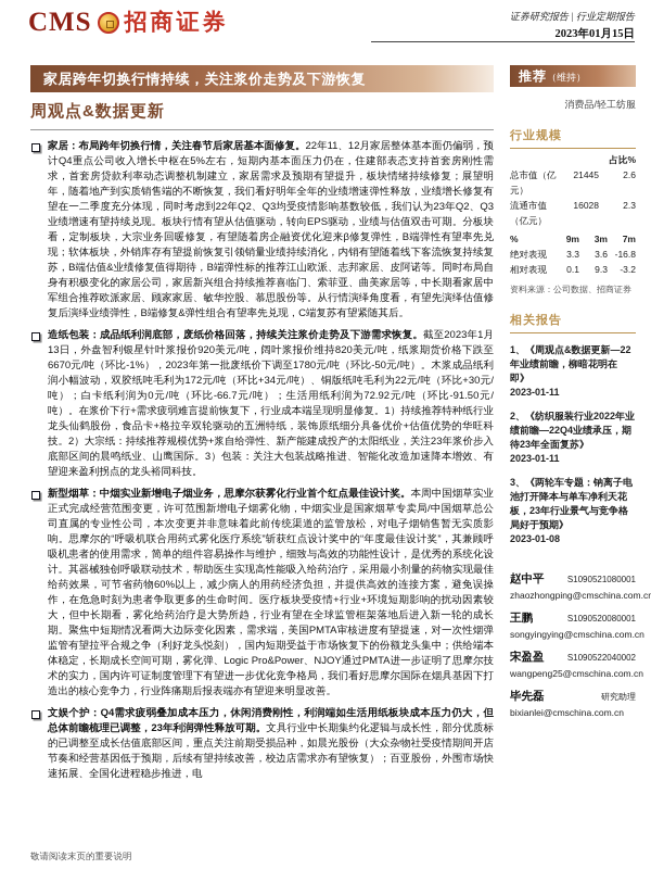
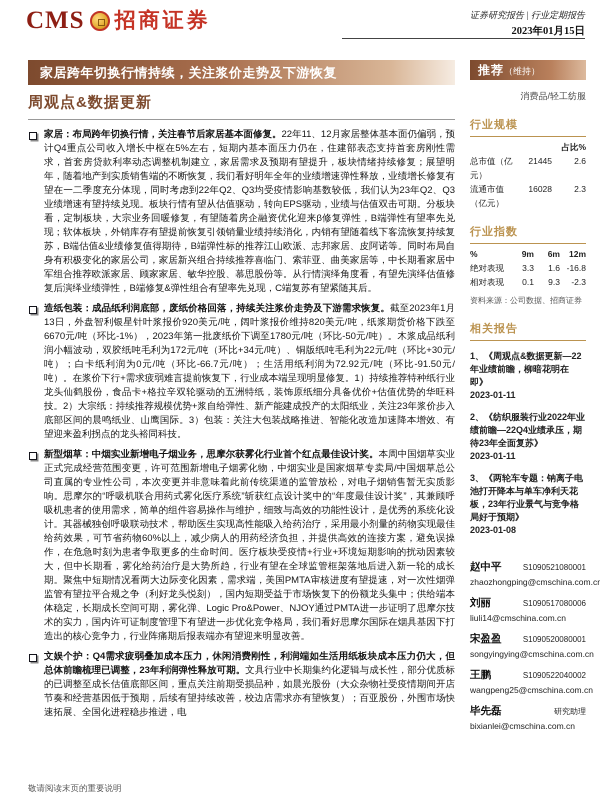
  CMS
  招商证券
  证券研究报告 | 行业定期报告
  2023年01月15日
  家居跨年切换行情持续，关注浆价走势及下游恢复
  周观点&数据更新
  家居：布局跨年切换行情，关注春节后家居基本面修复。22年11、12月家居整体基本面仍偏弱，预计Q4重点公司收入增长中枢在5%左右，短期内基本面压力仍在，住建部表态支持首套房刚性需求，首套房贷款利率动态调整机制建立，家居需求及预期有望提升，板块情绪持续修复；展望明年，随着地产到实质销售端的不断恢复，我们看好明年全年的业绩增速弹性释放，业绩增长修复有望在一二季度充分体现，同时考虑到22年Q2、Q3均受疫情影响基数较低，我们认为23年Q2、Q3业绩增速有望持续兑现。板块行情有望从估值驱动，转向EPS驱动，业绩与估值双击可期。分板块看，定制板块，大宗业务回暖修复，有望随着房企融资优化迎来β修复弹性，B端弹性有望率先兑现；软体板块，外销库存有望提前恢复引领销量业绩持续消化，内销有望随着线下客流恢复持续复苏，B端估值&业绩修复值得期待，B端弹性标的推荐江山欧派、志邦家居、皮阿诺等。同时布局自身有积极变化的家居公司，家居新兴组合持续推荐喜临门、索菲亚、曲美家居等，中长期看家居中军组合推荐欧派家居、顾家家居、敏华控股、慕思股份等。从行情演绎角度看，有望先演绎估值修复后演绎业绩弹性，B端修复&弹性组合有望率先兑现，C端复苏有望紧随其后。
  造纸包装：成品纸利润底部，废纸价格回落，持续关注浆价走势及下游需求恢复。截至2023年1月13日，外盘智利银星针叶浆报价920美元/吨，阔叶浆报价维持820美元/吨，纸浆期货价格下跌至6670元/吨（环比-1%），2023年第一批废纸价下调至1780元/吨（环比-50元/吨）。木浆成品纸利润小幅波动，双胶纸吨毛利为172元/吨（环比+34元/吨）、铜版纸吨毛利为22元/吨（环比+30元/吨）；白卡纸利润为0元/吨（环比-66.7元/吨）；生活用纸利润为72.92元/吨（环比-91.50元/吨）。在浆价下行+需求疲弱难言提前恢复下，行业成本端呈现明显修复。1）持续推荐特种纸行业龙头仙鹤股份，食品卡+格拉辛双轮驱动的五洲特纸，装饰原纸细分具备优价+估值优势的华旺科技。2）大宗纸：持续推荐规模优势+浆自给弹性、新产能建成投产的太阳纸业，关注23年浆价步入底部区间的晨鸣纸业、山鹰国际。3）包装：关注大包装战略推进、智能化改造加速降本增效、有望迎来盈利拐点的龙头裕同科技。
  新型烟草：中烟实业新增电子烟业务，思摩尔获雾化行业首个红点最佳设计奖。本周中国烟草实业正式完成经营范围变更，许可范围新增电子烟雾化物，中烟实业是国家烟草专卖局/中国烟草总公司直属的专业性公司，本次变更并非意味着此前传统渠道的监管放松，对电子烟销售暂无实质影响。思摩尔的“呼吸机联合用药式雾化医疗系统”斩获红点设计奖中的“年度最佳设计奖”，其兼顾呼吸机患者的使用需求，简单的组件容易操作与维护，细致与高效的功能性设计，是优秀的系统化设计。其器械独创呼吸联动技术，帮助医生实现高性能吸入给药治疗，采用最小剂量的药物实现最佳给药效果，可节省药物60%以上，减少病人的用药经济负担，并提供高效的连接方案，避免误操作，在危急时刻为患者争取更多的生命时间。医疗板块受疫情+行业+环境短期影响的扰动因素较大，但中长期看，雾化给药治疗是大势所趋，行业有望在全球监管框架落地后进入新一轮的成长期。聚焦中短期情况看两大边际变化因素，需求端，美国PMTA审核进度有望提速，对一次性烟弹监管有望拉平合规之争（利好龙头悦刻），国内短期受益于市场恢复下的份额龙头集中；供给端本体稳定，长期成长空间可期，雾化弹、Logic Pro&Power、NJOY通过PMTA进一步证明了思摩尔技术的实力，国内许可证制度管理下有望进一步优化竞争格局，我们看好思摩尔国际在烟具基因下打造出的核心竞争力，行业阵痛期后报表端亦有望迎来明显改善。
  文娱个护：Q4需求疲弱叠加成本压力，休闲消费刚性，利润端如生活用纸板块成本压力仍大，但总体前瞻梳理已调整，23年利润弹性释放可期。文具行业中长期集约化逻辑与成长性，部分优质标的已调整至成长估值底部区间，重点关注前期受损品种，如晨光股份（大众杂物社受疫情期间开店节奏和经营基因低于预期，后续有望持续改善，校边店需求亦有望恢复）；百亚股份，外围市场快速拓展、全国化进程稳步推进，电
  推荐（维持）
  消费品/轻工纺服
  行业规模
  占比%
  总市值（亿元）
  21445
  2.6
  流通市值（亿元）
  16028
  2.3
+ 行业指数
  %
  9m
- 3m
+ 6m
- 7m
+ 12m
  绝对表现
  3.3
- 3.6
+ 1.6
  -16.8
  相对表现
  0.1
  9.3
- -3.2
+ -2.3
  资料来源：公司数据、招商证券
  相关报告
  1、《周观点&数据更新—22年业绩前瞻，柳暗花明在即》
  2023-01-11
  2、《纺织服装行业2022年业绩前瞻—22Q4业绩承压，期待23年全面复苏》
  2023-01-11
  3、《两轮车专题：钠离子电池打开降本与单车净利天花板，23年行业景气与竞争格局好于预期》
  2023-01-08
  赵中平
  S1090521080001
  zhaozhongping@cmschina.com.c
+ 刘丽
+ S1090517080006
+ liuli14@cmschina.com.cn
- 王鹏
+ 宋盈盈
  S1090520080001
  songyingying@cmschina.com.cn
- 宋盈盈
+ 王鹏
  S1090522040002
  wangpeng25@cmschina.com.cn
  毕先磊
  研究助理
  bixianlei@cmschina.com.cn
  敬请阅读末页的重要说明
